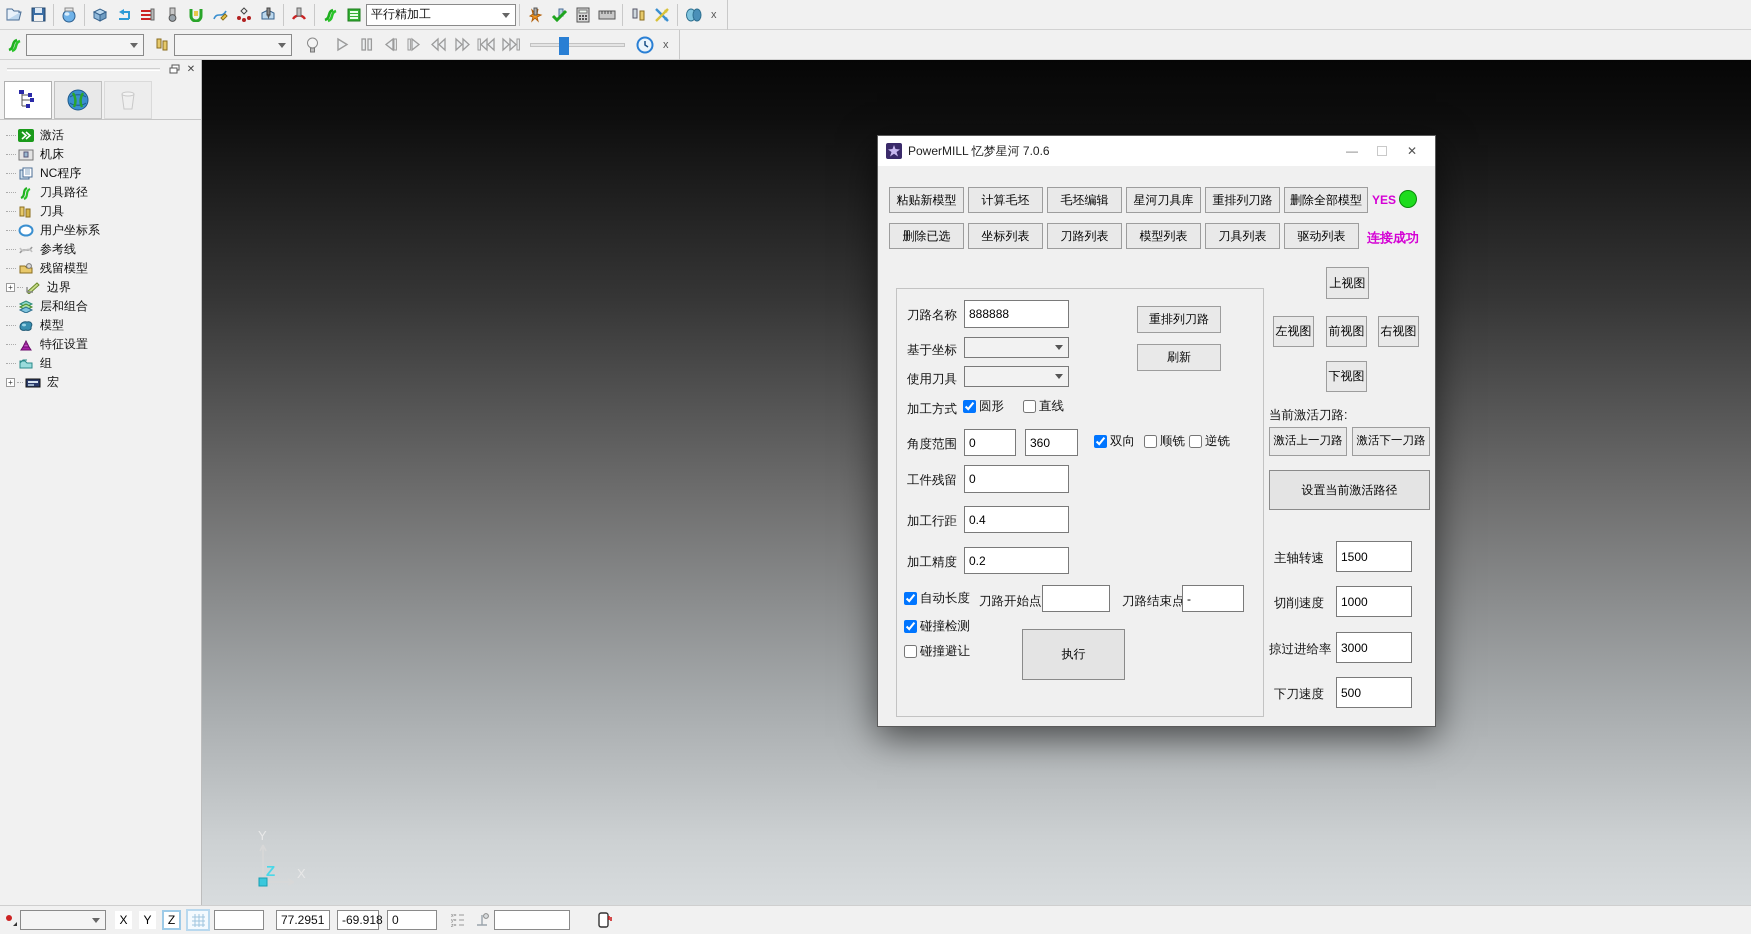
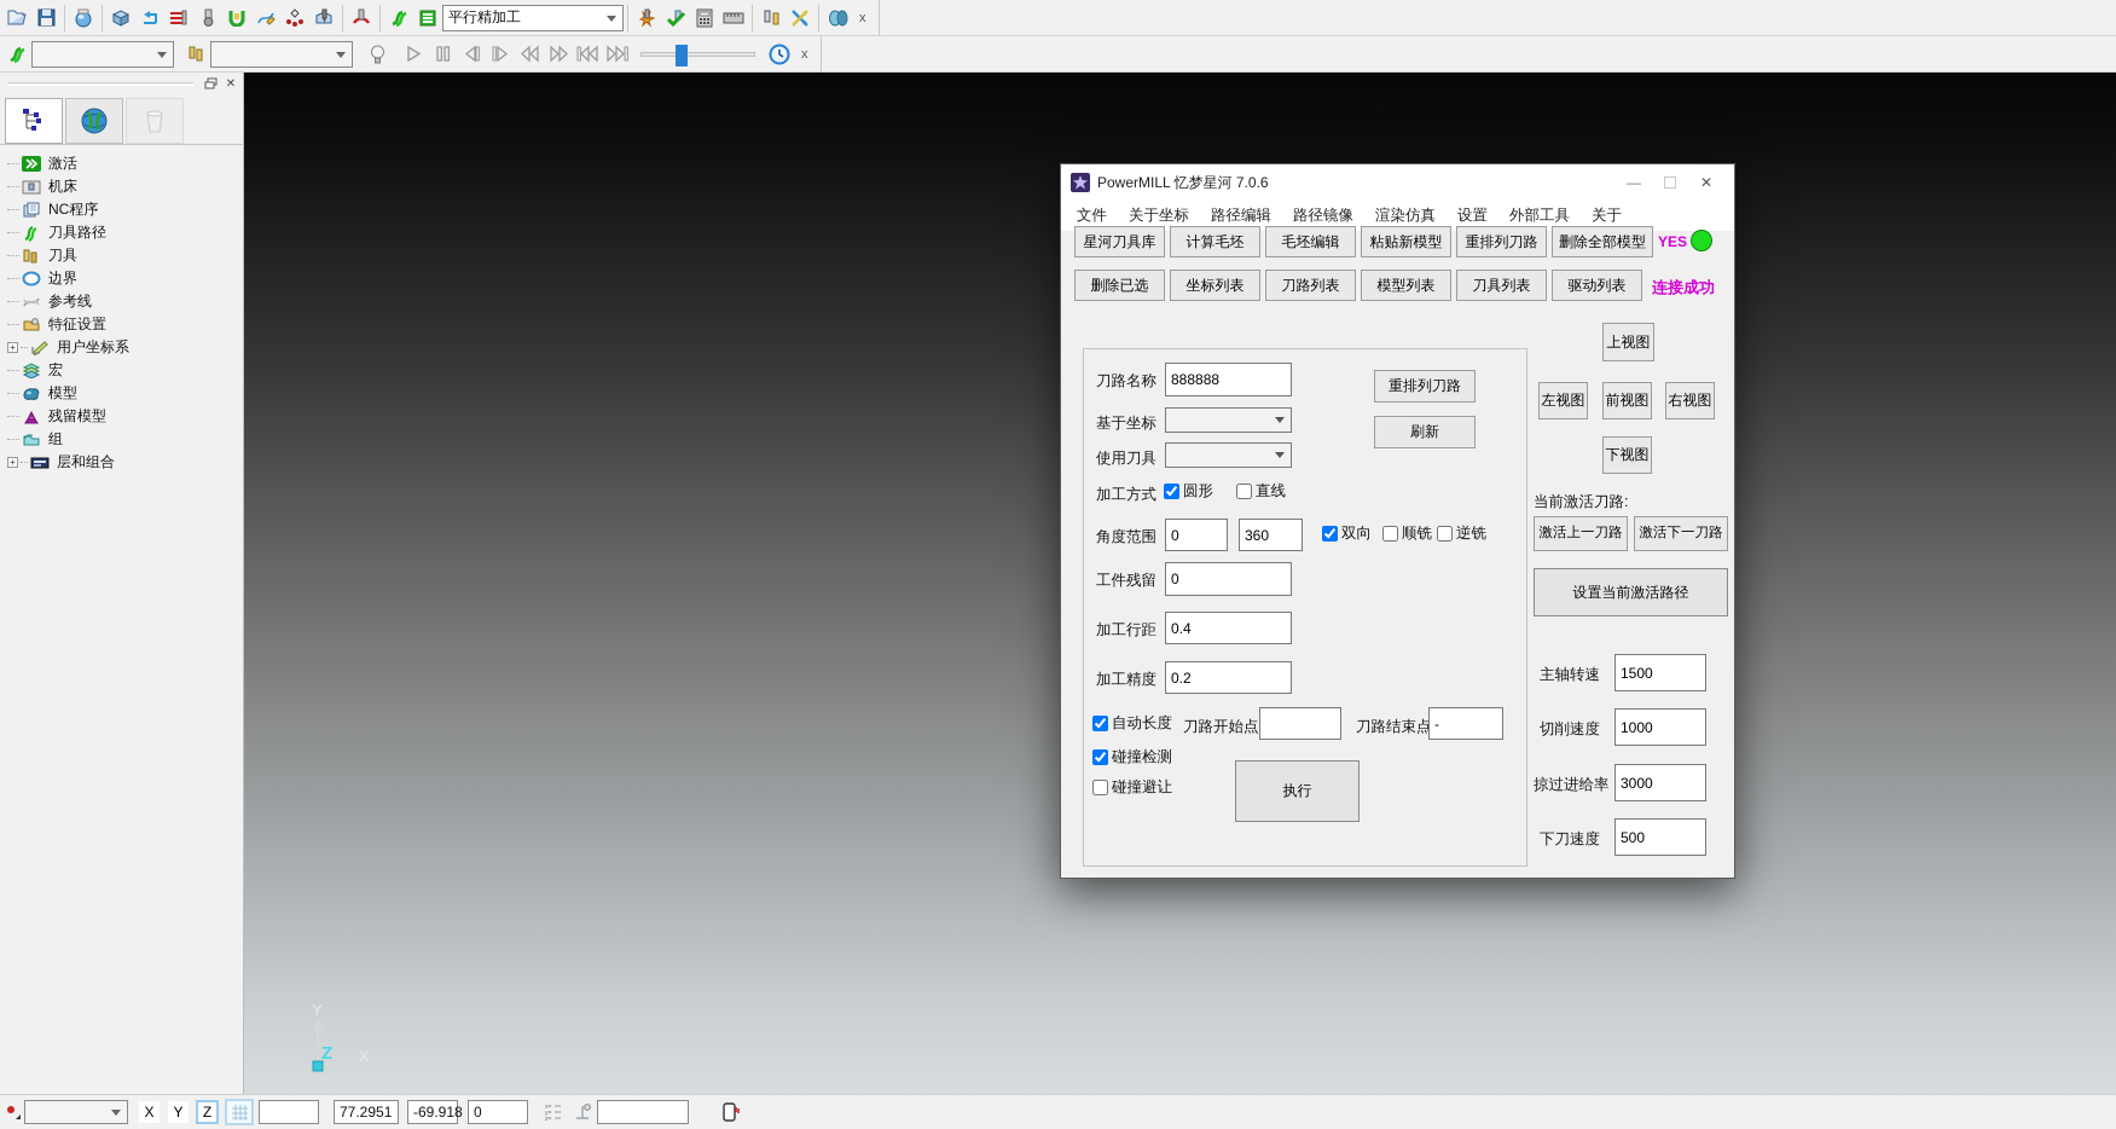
  平行精加工
  x
  x
  ✕
  激活
  机床
  NC程序
  刀具路径
  刀具
- 用户坐标系
+ 边界
  参考线
- 残留模型
+ 特征设置
  +
- 边界
+ 用户坐标系
- 层和组合
+ 宏
  模型
- 特征设置
+ 残留模型
  组
  +
- 宏
+ 层和组合
  Y
  Z
  PowerMILL 忆梦星河 7.0.6
  —
  ✕
+ 文件
+ 关于坐标
+ 路径编辑
+ 路径镜像
+ 渲染仿真
+ 设置
+ 外部工具
+ 关于
- 粘贴新模型
+ 星河刀具库
  计算毛坯
  毛坯编辑
- 星河刀具库
+ 粘贴新模型
  重排列刀路
  删除全部模型
  YES
  删除已选
  坐标列表
  刀路列表
  模型列表
  刀具列表
  驱动列表
  连接成功
  刀路名称
  888888
  重排列刀路
  基于坐标
  刷新
  使用刀具
  加工方式
  圆形
  直线
  角度范围
  0
  360
  双向
  顺铣
  逆铣
  工件残留
  0
  加工行距
  0.4
  加工精度
  0.2
  自动长度
  刀路开始点
  刀路结束点
  -
  碰撞检测
  碰撞避让
  执行
  上视图
  左视图
  前视图
  右视图
  下视图
  当前激活刀路:
  激活上一刀路
  激活下一刀路
  设置当前激活路径
  主轴转速
  1500
  切削速度
  1000
  掠过进给率
  3000
  下刀速度
  500
  X
  Y
  Z
  77.2951
  -69.918
  0
